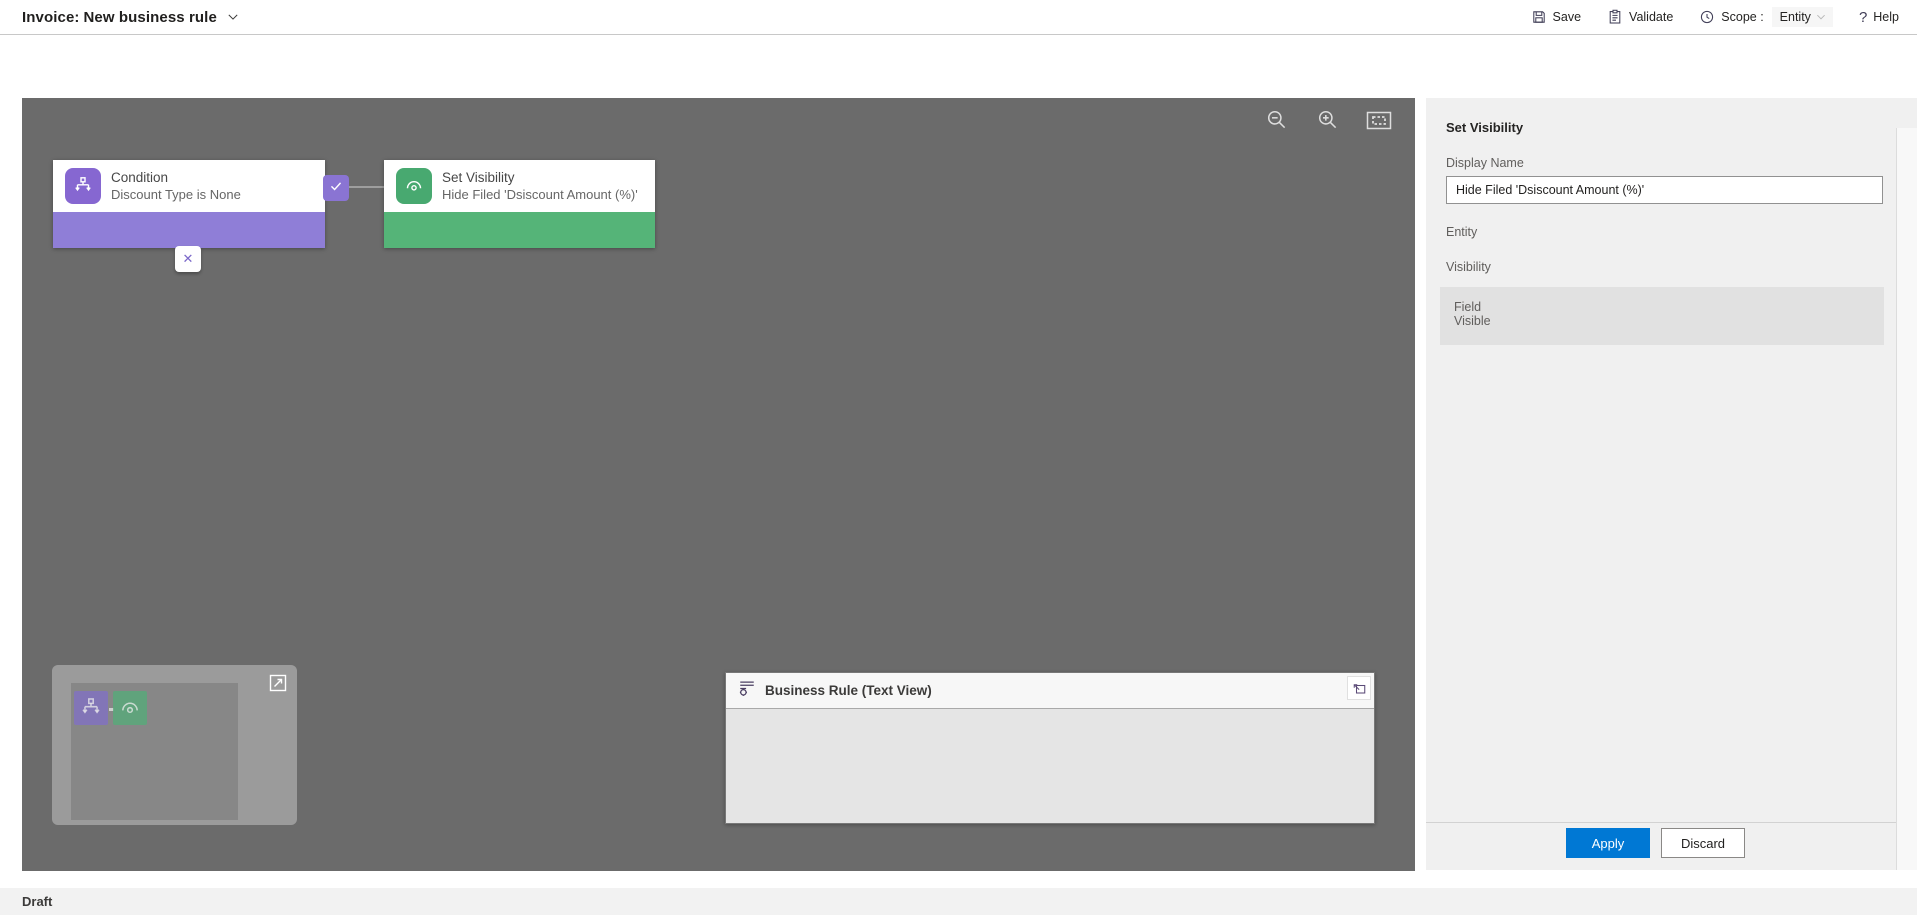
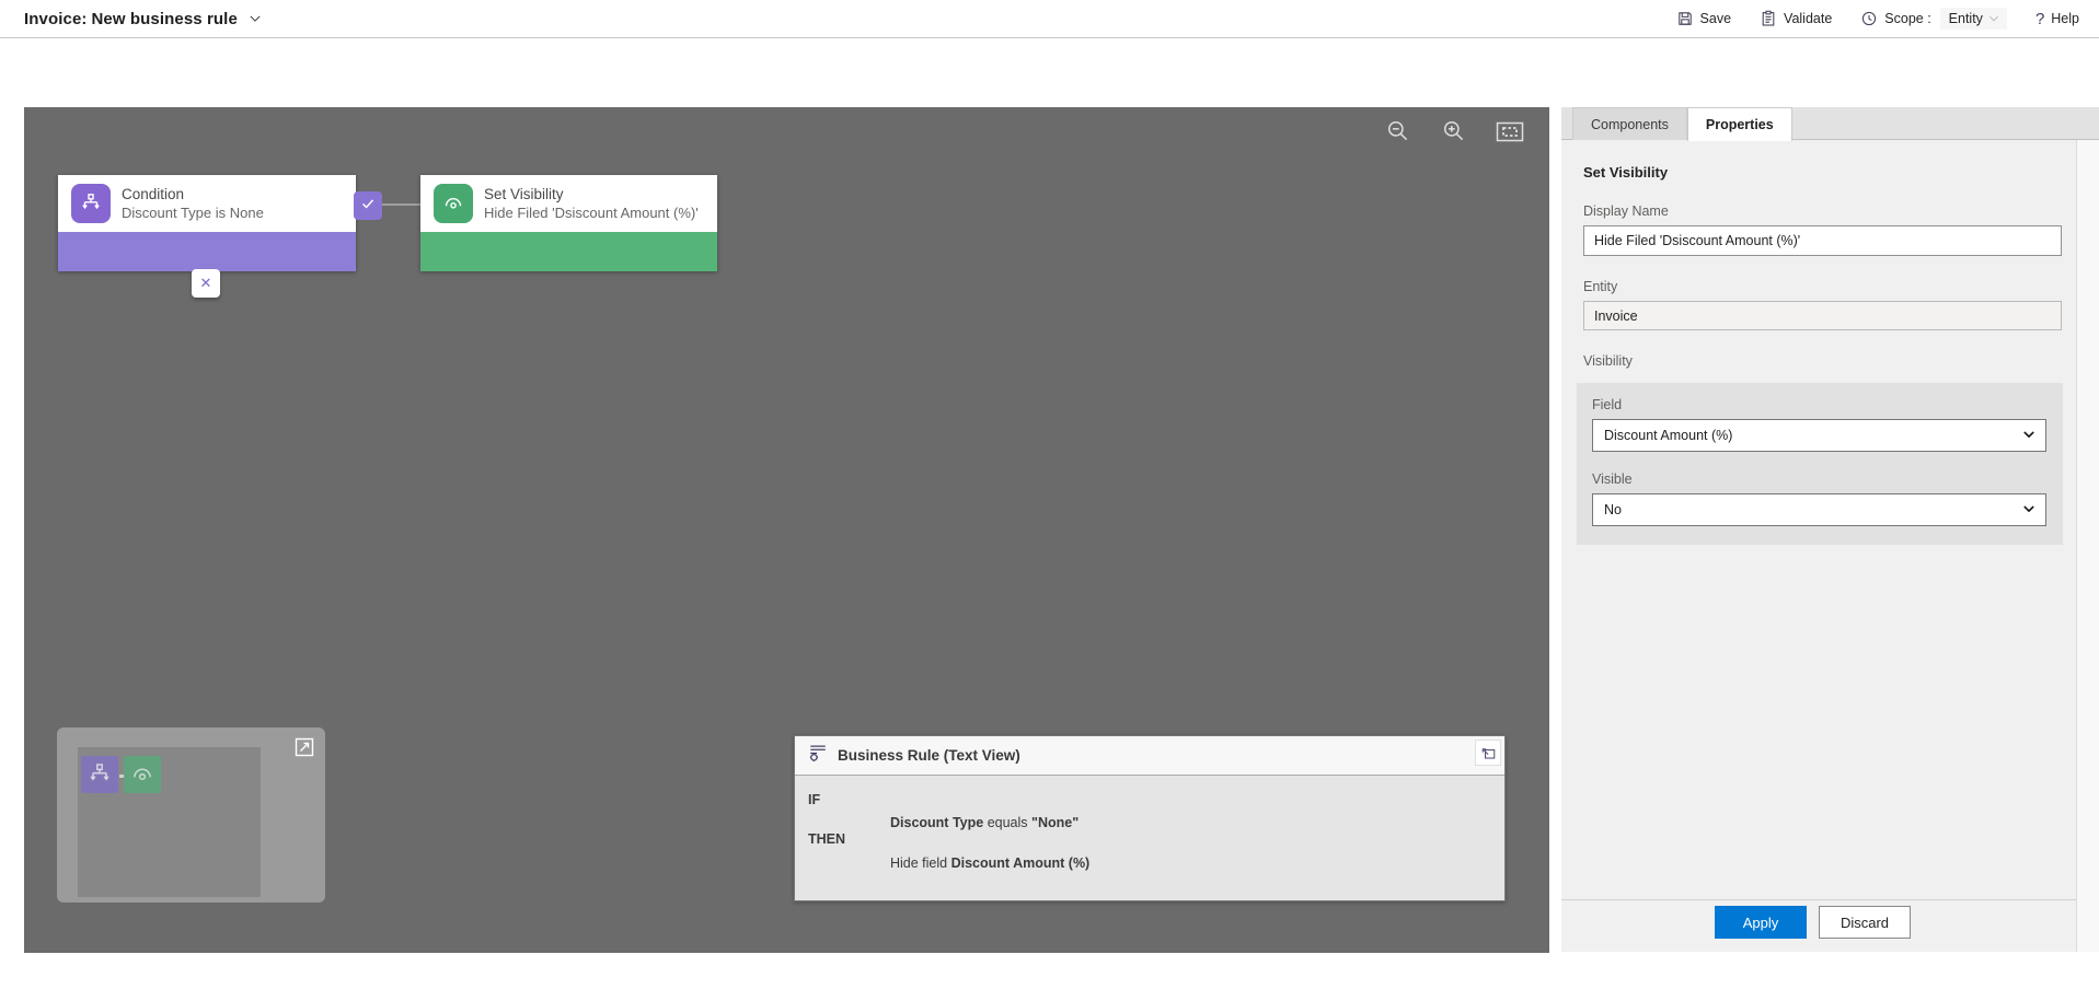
  Invoice: New business rule
  Save
  Validate
  Scope :
  Entity
  ?
  Help
  Condition
  Discount Type is None
  Set Visibility
  Hide Filed 'Dsiscount Amount (%)'
  ✕
  Business Rule (Text View)
+ IF
+ Discount Type equals "None"
+ THEN
+ Hide field Discount Amount (%)
+ Components
+ Properties
  Set Visibility
  Display Name
  Hide Filed 'Dsiscount Amount (%)'
  Entity
+ Invoice
  Visibility
  Field
+ Discount Amount (%)
  Visible
+ No
  Apply
  Discard
- Draft
